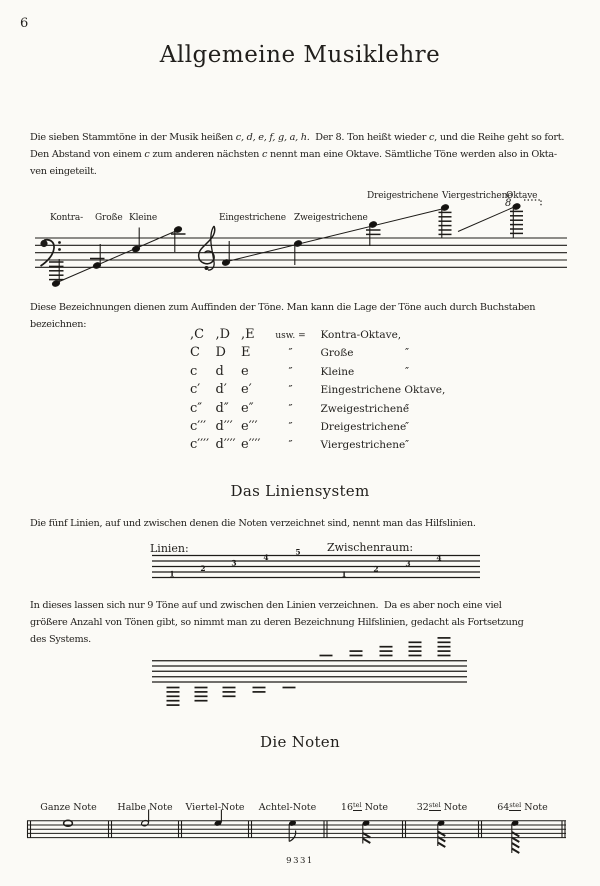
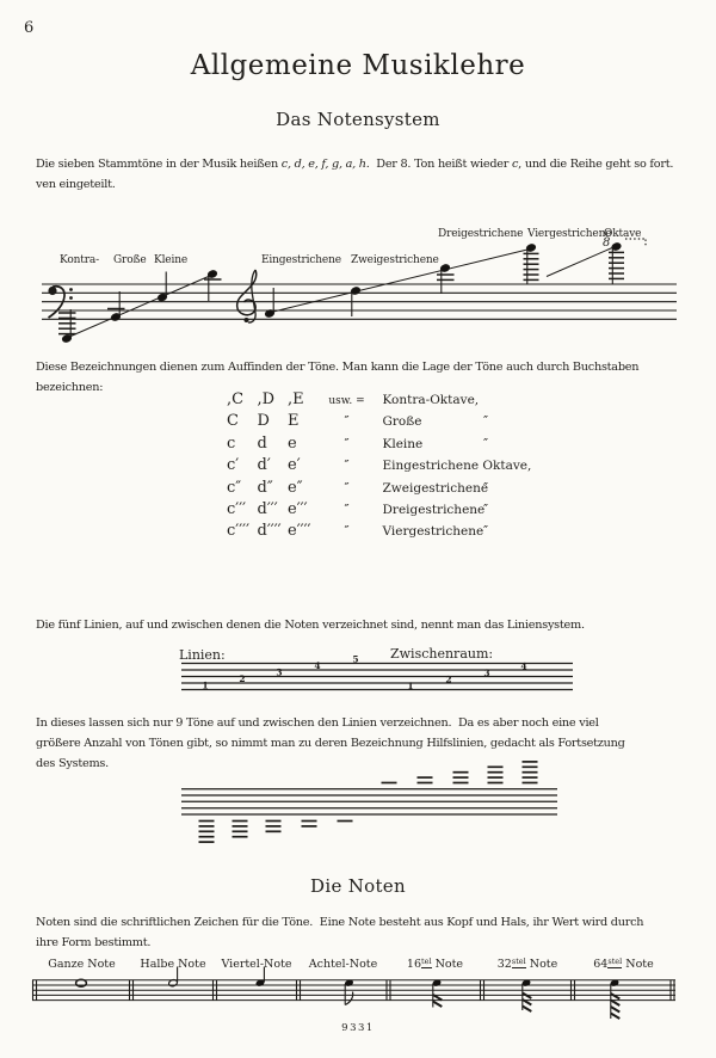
  6
  Allgemeine Musiklehre
+ Das Notensystem
  Die sieben Stammtöne in der Musik heißen c, d, e, f, g, a, h. Der 8. Ton heißt wieder c, und die Reihe geht so fort.
- Den Abstand von einem c zum anderen nächsten c nennt man eine Oktave. Sämtliche Töne werden also in Okta-
  ven eingeteilt.
  Kontra-
  Große
  Kleine
  Eingestrichene
  Zweigestrichene
  Dreigestrichene
  Viergestrichene
  Oktave
  8
  Diese Bezeichnungen dienen zum Auffinden der Töne. Man kann die Lage der Töne auch durch Buchstaben
  bezeichnen:
  ,C
  ,D
  ,E
  usw. =
  Kontra-Oktave,
  C
  D
  E
  ″
  Große
  ″
  c
  d
  e
  ″
  Kleine
  ″
  c′
  d′
  e′
  ″
  Eingestrichene Oktave,
  c″
  d″
  e″
  ″
  Zweigestrichene
  ″
  c′′′
  d′′′
  e′′′
  ″
  Dreigestrichene
  ″
  c′′′′
  d′′′′
  e′′′′
  ″
  Viergestrichene
  ″
- Das Liniensystem
- Die fünf Linien, auf und zwischen denen die Noten verzeichnet sind, nennt man das Hilfslinien.
+ Die fünf Linien, auf und zwischen denen die Noten verzeichnet sind, nennt man das Liniensystem.
  Linien:
  Zwischenraum:
  1
  2
  3
  4
  5
  1
  2
  3
  4
  In dieses lassen sich nur 9 Töne auf und zwischen den Linien verzeichnen. Da es aber noch eine viel
  größere Anzahl von Tönen gibt, so nimmt man zu deren Bezeichnung Hilfslinien, gedacht als Fortsetzung
  des Systems.
  Die Noten
+ Noten sind die schriftlichen Zeichen für die Töne. Eine Note besteht aus Kopf und Hals, ihr Wert wird durch
+ ihre Form bestimmt.
  Ganze Note
  Halbe Note
  Viertel-Note
  Achtel-Note
  16tel Note
  32stel Note
  64stel Note
  9331
